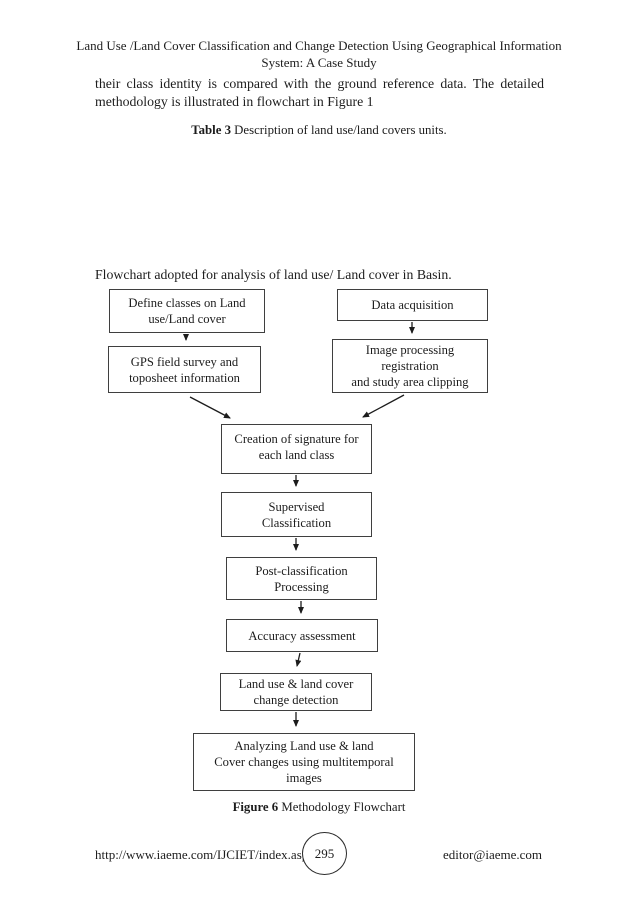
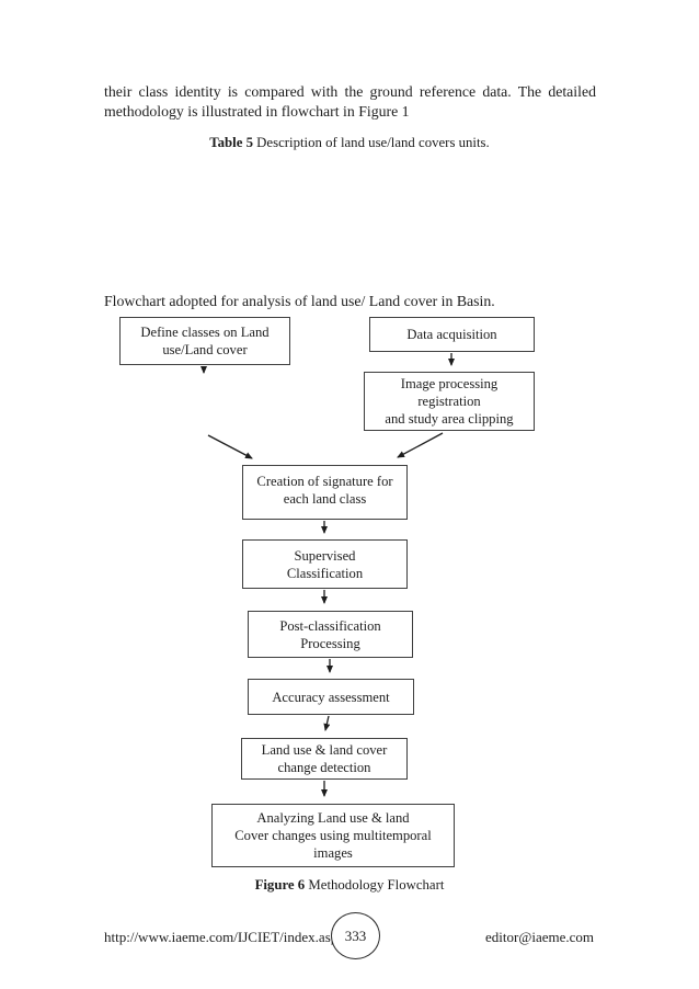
- Land Use /Land Cover Classification and Change Detection Using Geographical Information
- System: A Case Study
  their class identity is compared with the ground reference data. The detailed methodology is illustrated in flowchart in Figure 1
- Table 3 Description of land use/land covers units.
+ Table 5 Description of land use/land covers units.
  Flowchart adopted for analysis of land use/ Land cover in Basin.
  Define classes on Land
  use/Land cover
  Data acquisition
- GPS field survey and
- toposheet information
  Image processing registration
  and study area clipping
  Creation of signature for
  each land class
  Supervised
  Classification
  Post-classification
  Processing
  Accuracy assessment
  Land use & land cover
  change detection
  Analyzing Land use & land
  Cover changes using multitemporal
  images
  Figure 6 Methodology Flowchart
  http://www.iaeme.com/IJCIET/index.as
- 295
+ 333
  editor@iaeme.com
